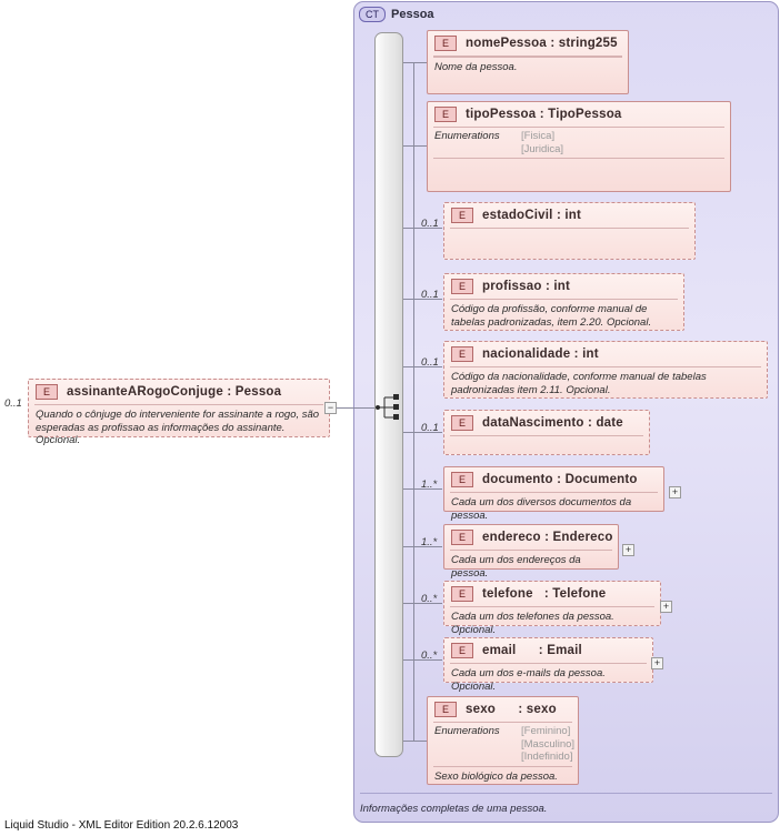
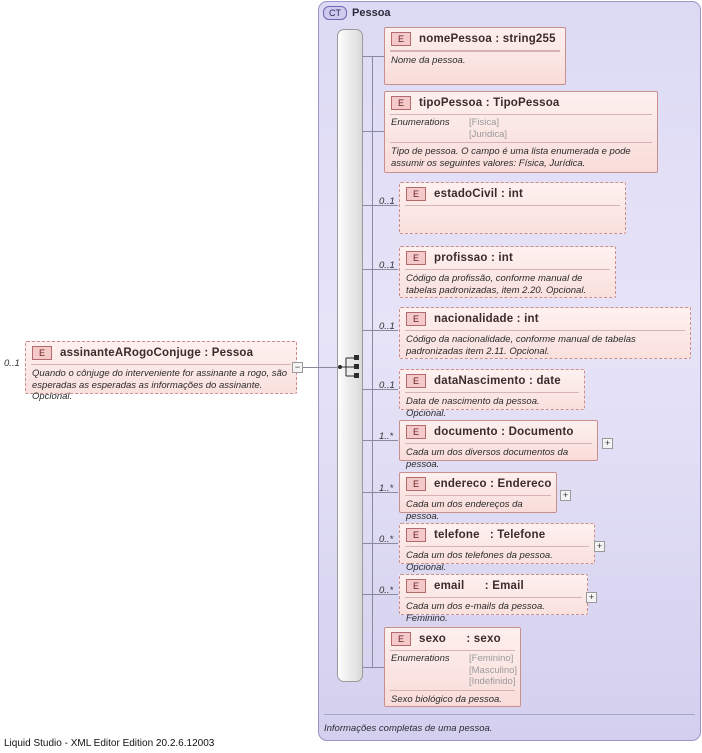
  CT
  Pessoa
  Informações completas de uma pessoa.
  0..1
  E
  assinanteARogoConjuge : Pessoa
- Quando o cônjuge do interveniente for assinante a rogo, são esperadas as profissao as informações do assinante. Opcional.
+ Quando o cônjuge do interveniente for assinante a rogo, são esperadas as esperadas as informações do assinante. Opcional.
  −
  E
  nomePessoa : string255
  Nome da pessoa.
  E
  tipoPessoa : TipoPessoa
  Enumerations
  [Fisica]
  [Juridica]
+ Tipo de pessoa. O campo é uma lista enumerada e pode assumir os seguintes valores: Física, Jurídica.
  0..1
  E
  estadoCivil : int
  0..1
  E
  profissao : int
  Código da profissão, conforme manual de tabelas padronizadas, item 2.20. Opcional.
  0..1
  E
  nacionalidade : int
  Código da nacionalidade, conforme manual de tabelas padronizadas item 2.11. Opcional.
  0..1
  E
  dataNascimento : date
+ Data de nascimento da pessoa. Opcional.
  1..*
  E
  documento : Documento
  Cada um dos diversos documentos da pessoa.
  +
  1..*
  E
  endereco : Endereco
  Cada um dos endereços da pessoa.
  +
  0..*
  E
  telefone : Telefone
  Cada um dos telefones da pessoa. Opcional.
  +
  0..*
  E
  email : Email
- Cada um dos e-mails da pessoa. Opcional.
+ Cada um dos e-mails da pessoa. Feminino.
  +
  E
  sexo : sexo
  Enumerations
  [Feminino]
  [Masculino]
  [Indefinido]
  Sexo biológico da pessoa.
  Liquid Studio - XML Editor Edition 20.2.6.12003
